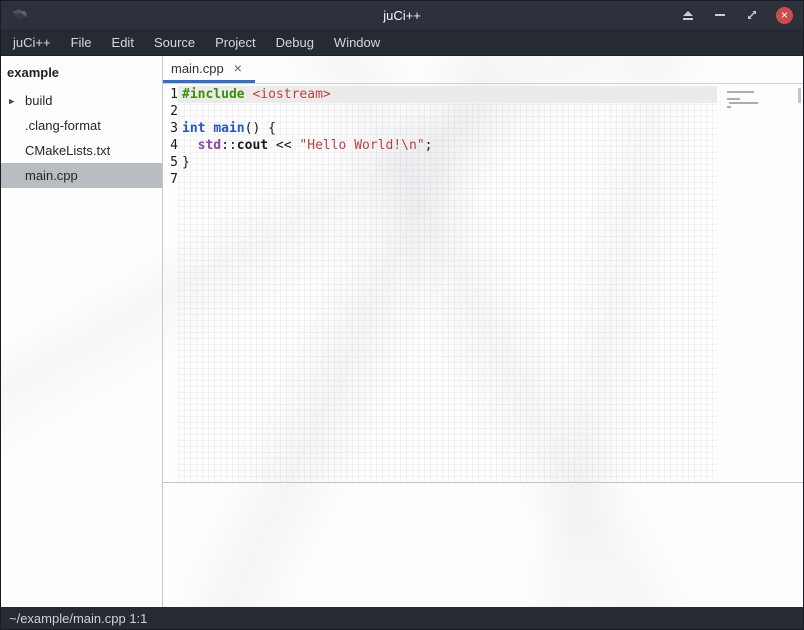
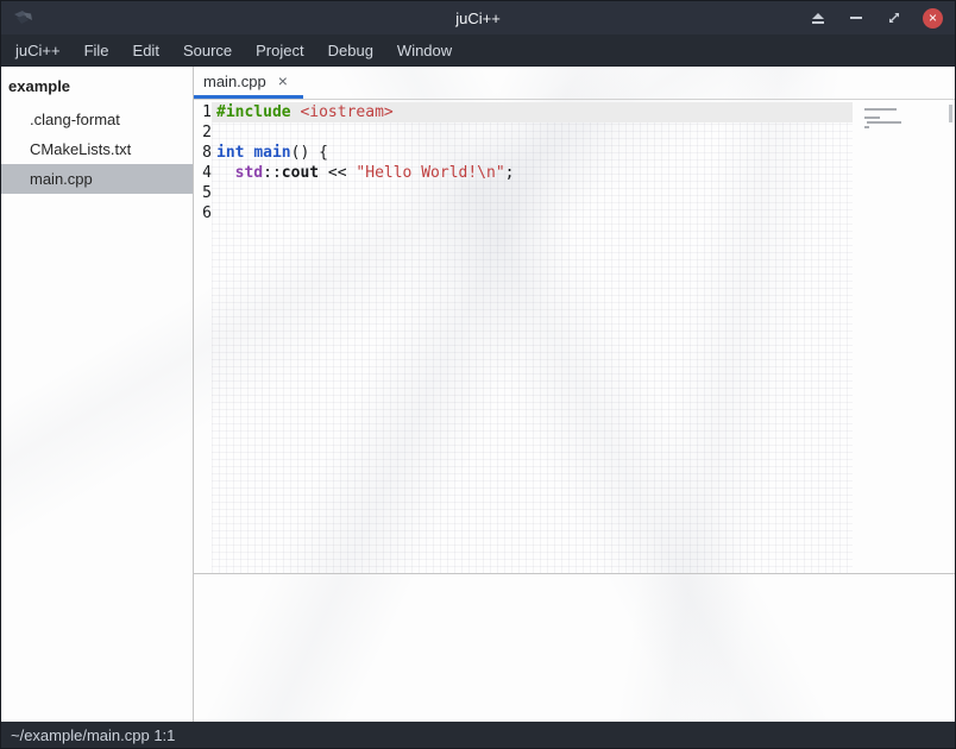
  juCi++
  ×
  juCi++
  File
  Edit
  Source
  Project
  Debug
  Window
  example
- ▸
- build
  .clang-format
  CMakeLists.txt
  main.cpp
  main.cpp
  ×
  1
  2
- 3
+ 8
  4
  5
- 7
+ 6
  #include <iostream>
  int main() {
  std::cout << "Hello World!\n";
- }
  ~/example/main.cpp 1:1
